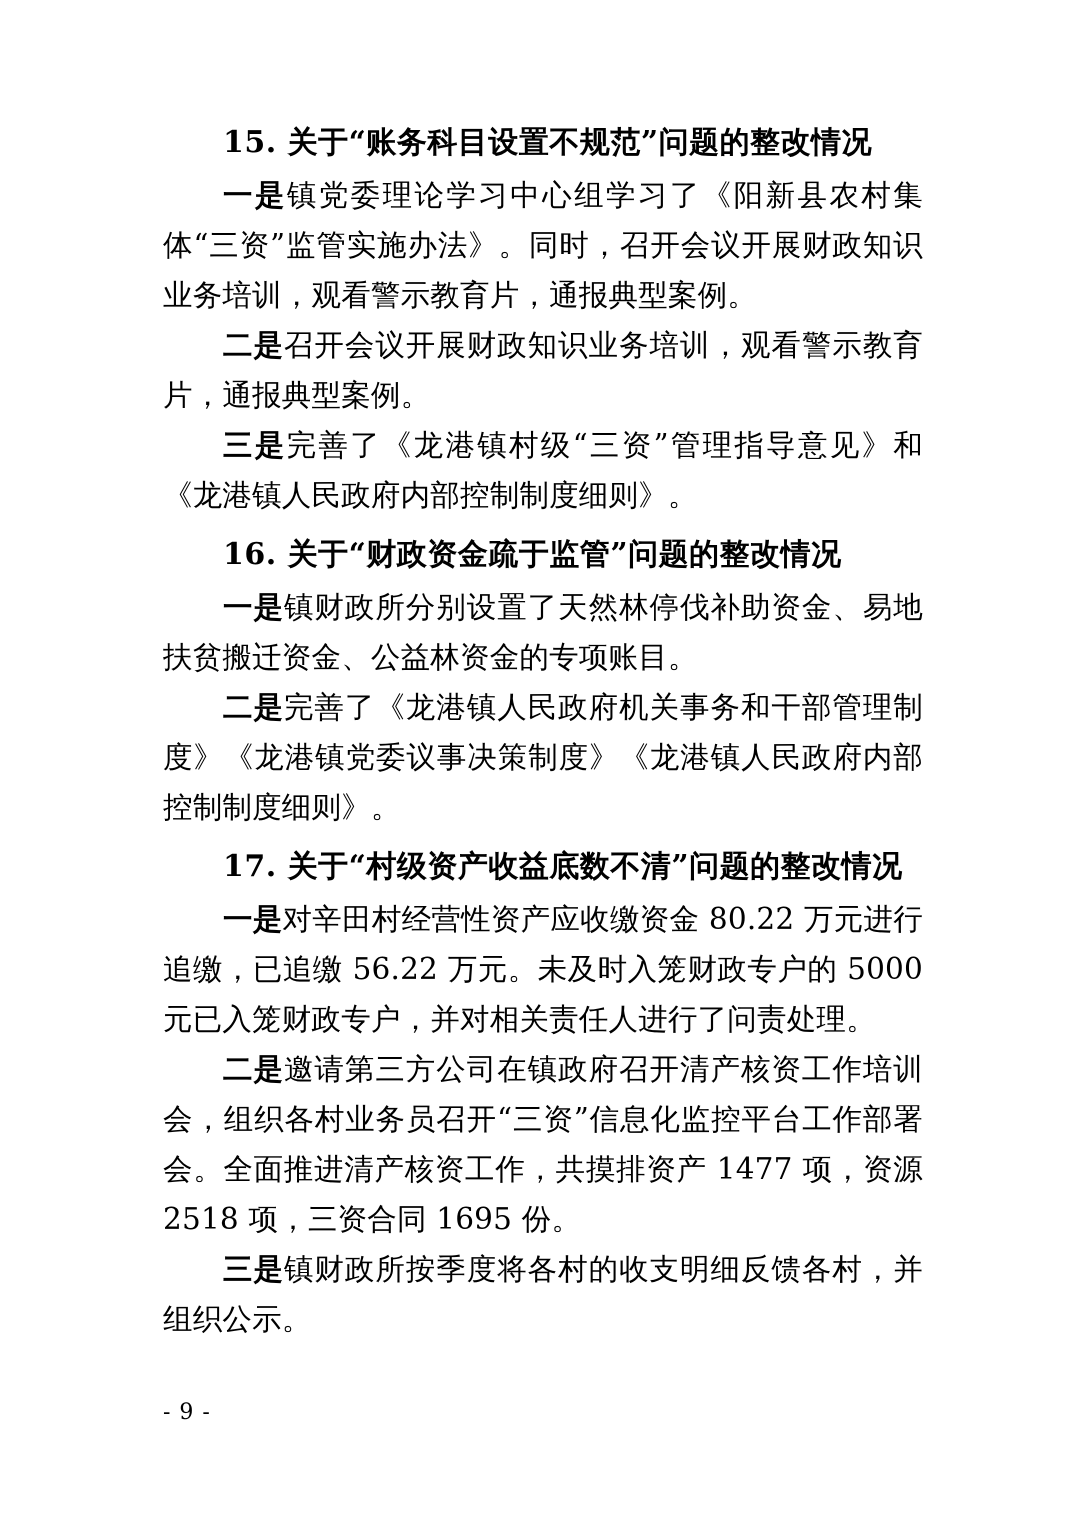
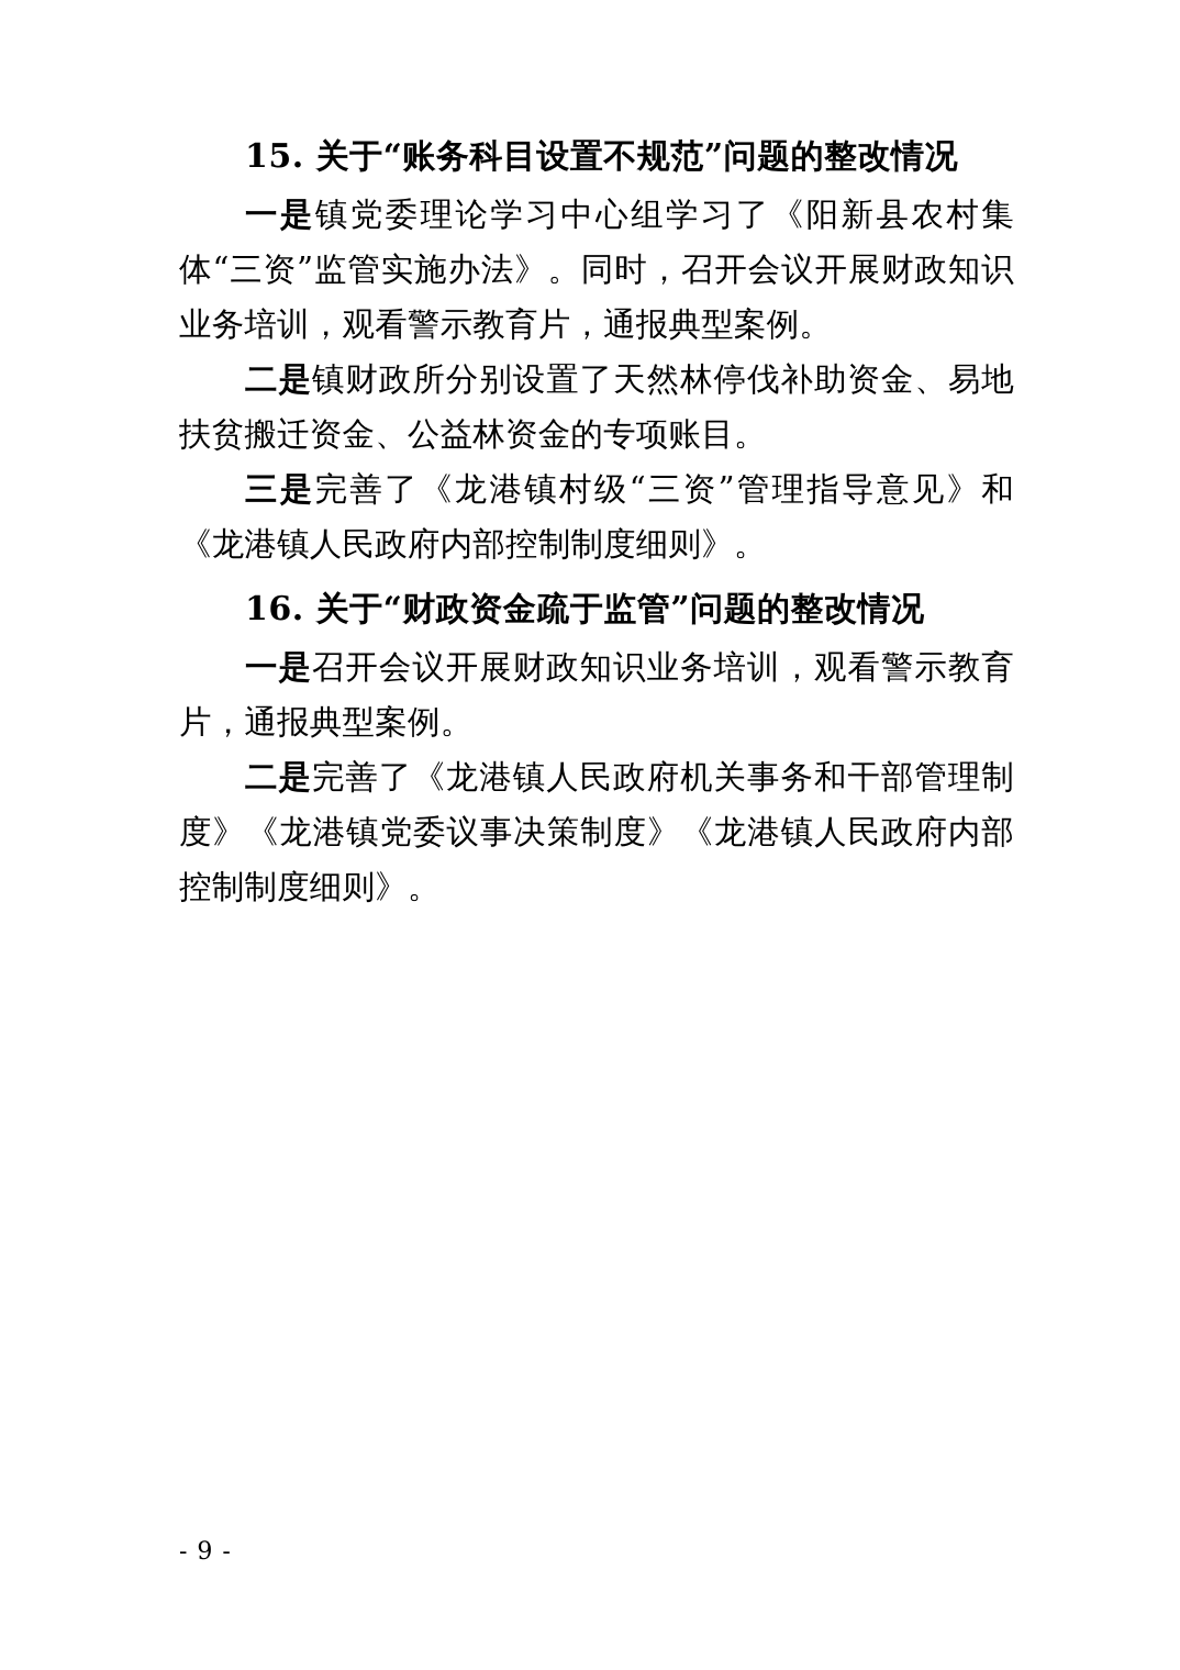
  15. 关于“账务科目设置不规范”问题的整改情况
  一是镇党委理论学习中心组学习了《阳新县农村集体“三资”监管实施办法》。同时，召开会议开展财政知识业务培训，观看警示教育片，通报典型案例。
- 二是召开会议开展财政知识业务培训，观看警示教育片，通报典型案例。
+ 二是镇财政所分别设置了天然林停伐补助资金、易地扶贫搬迁资金、公益林资金的专项账目。
  三是完善了《龙港镇村级“三资”管理指导意见》和《龙港镇人民政府内部控制制度细则》。
  16. 关于“财政资金疏于监管”问题的整改情况
- 一是镇财政所分别设置了天然林停伐补助资金、易地扶贫搬迁资金、公益林资金的专项账目。
+ 一是召开会议开展财政知识业务培训，观看警示教育片，通报典型案例。
  二是完善了《龙港镇人民政府机关事务和干部管理制度》《龙港镇党委议事决策制度》《龙港镇人民政府内部控制制度细则》。
- 17. 关于“村级资产收益底数不清”问题的整改情况
- 一是对辛田村经营性资产应收缴资金 80.22 万元进行追缴，已追缴 56.22 万元。未及时入笼财政专户的 5000 元已入笼财政专户，并对相关责任人进行了问责处理。
- 二是邀请第三方公司在镇政府召开清产核资工作培训会，组织各村业务员召开“三资”信息化监控平台工作部署会。全面推进清产核资工作，共摸排资产 1477 项，资源 2518 项，三资合同 1695 份。
- 三是镇财政所按季度将各村的收支明细反馈各村，并组织公示。
  - 9 -
